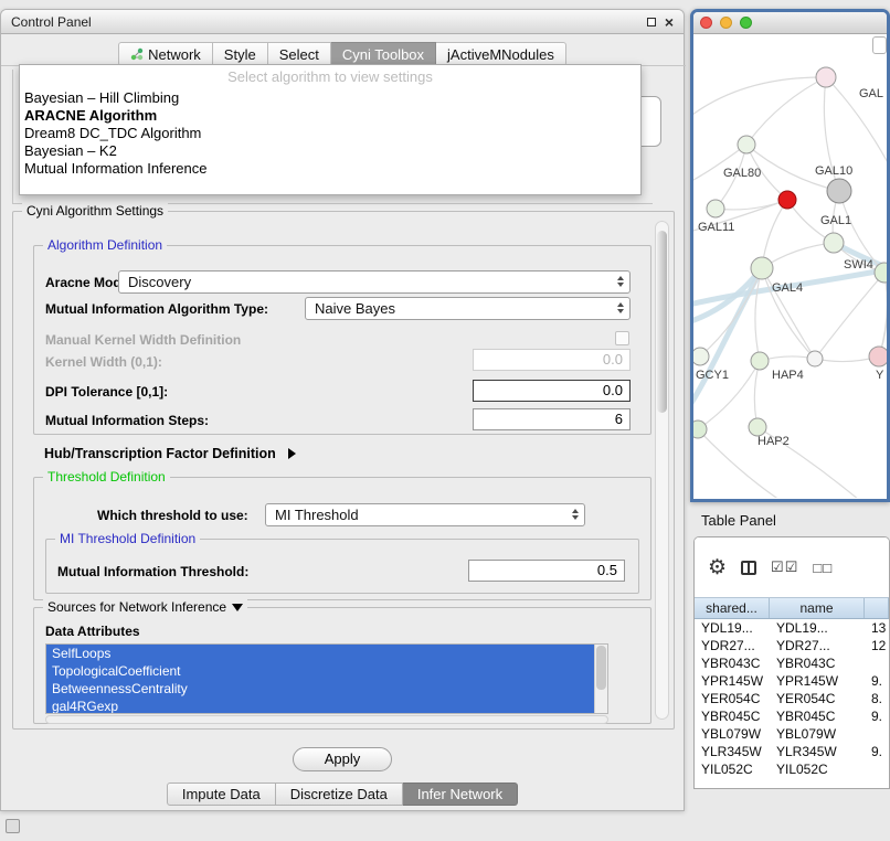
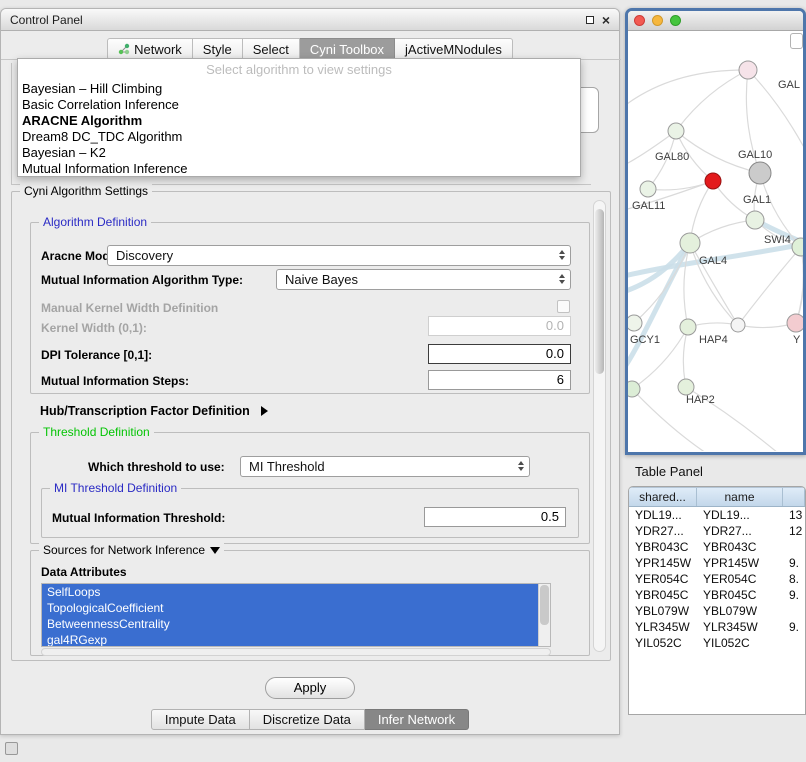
  Control Panel
  ×
  Network
  Style
  Select
  Cyni Toolbox
  jActiveMNodules
  Select algorithm to view settings
  Bayesian – Hill Climbing
+ Basic Correlation Inference
  ARACNE Algorithm
  Dream8 DC_TDC Algorithm
  Bayesian – K2
  Mutual Information Inference
  Cyni Algorithm Settings
  Algorithm Definition
  Aracne Mo
  Discovery
  Mutual Information Algorithm Type:
  Naive Bayes
  Manual Kernel Width Definition
  Kernel Width (0,1):
  0.0
  DPI Tolerance [0,1]:
  0.0
  Mutual Information Steps:
  6
  Hub/Transcription Factor Definition
  Threshold Definition
  Which threshold to use:
  MI Threshold
  MI Threshold Definition
  Mutual Information Threshold:
  0.5
  Sources for Network Inference
  Data Attributes
  SelfLoops
  TopologicalCoefficient
  BetweennessCentrality
  gal4RGexp
  Apply
  Impute Data
  Discretize Data
  Infer Network
  GAL
  GAL80
  GAL10
  GAL11
  GAL1
  SWI4
  GAL4
  GCY1
  HAP4
  Y
  HAP2
  Table Panel
- ⚙
- ☑☑
- □□
  shared...
  name
  YDL19...
  YDL19...
  13
  YDR27...
  YDR27...
  12
  YBR043C
  YBR043C
  YPR145W
  YPR145W
  9.
  YER054C
  YER054C
  8.
  YBR045C
  YBR045C
  9.
  YBL079W
  YBL079W
  YLR345W
  YLR345W
  9.
  YIL052C
  YIL052C
